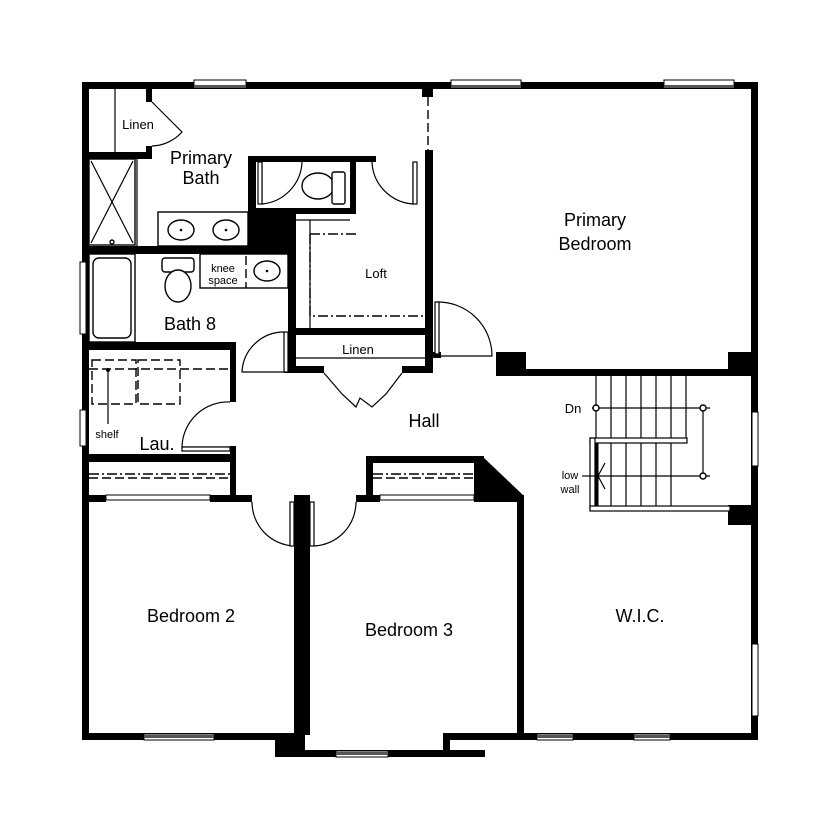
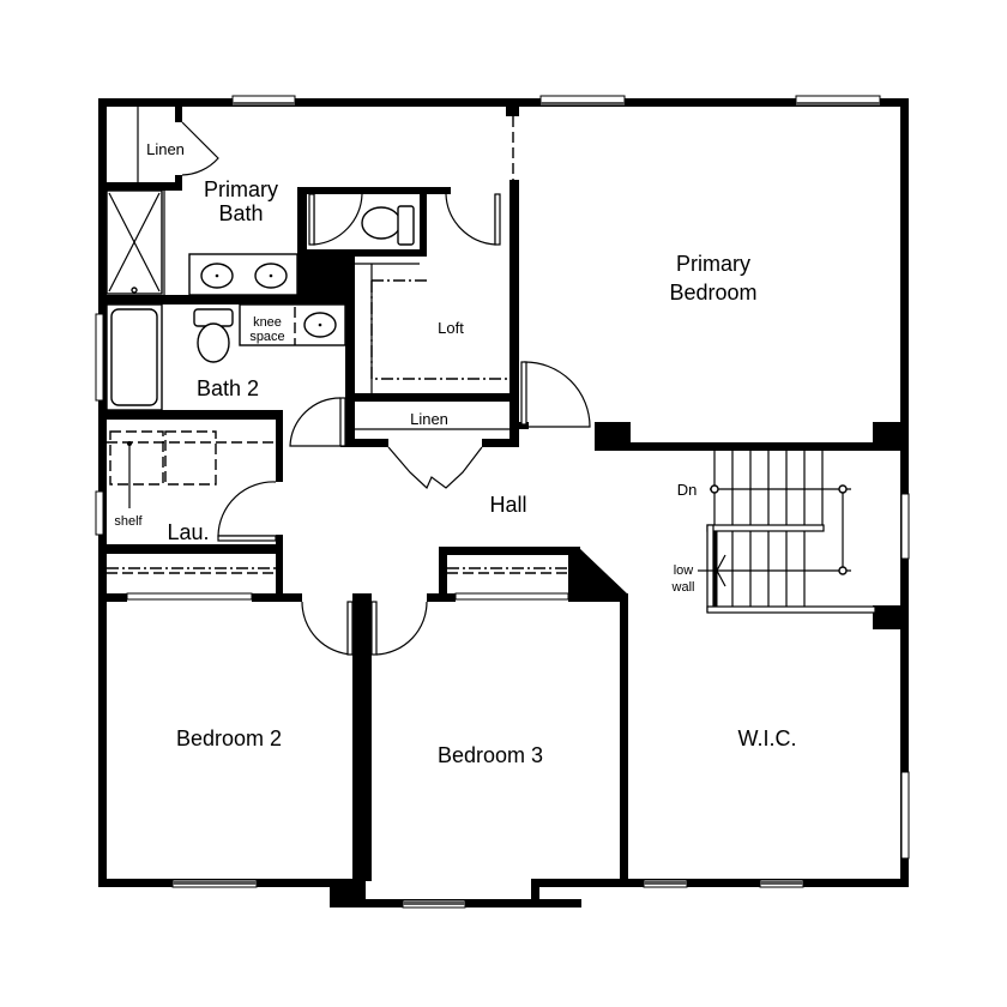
  Primary
  Bedroom
  Primary
  Bath
  Linen
  Loft
  Linen
- Bath 8
+ Bath 2
  Lau.
  Hall
  Bedroom 2
  Bedroom 3
  W.I.C.
  knee
  space
  shelf
  Dn
  low
  wall
